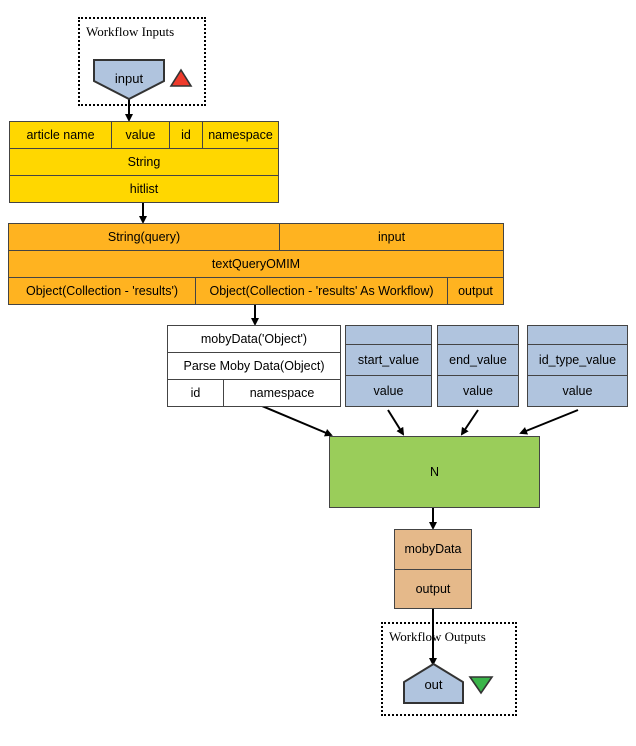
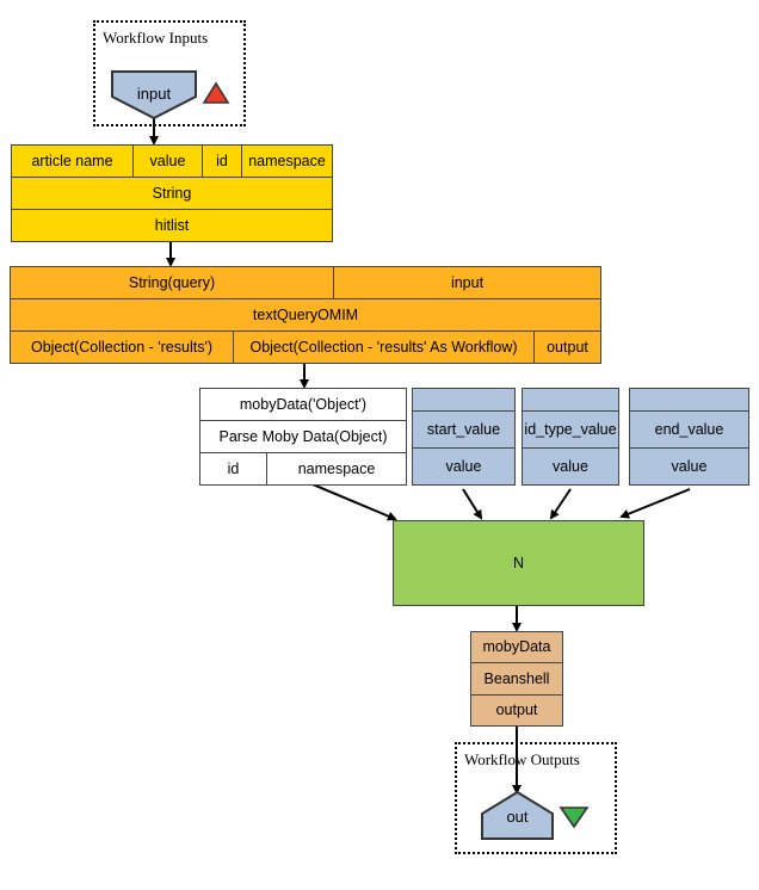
  Workflow Inputs
  input
  article name
  value
  id
  namespace
  String
  hitlist
  String(query)
  input
  textQueryOMIM
  Object(Collection - 'results')
  Object(Collection - 'results' As Workflow)
  output
  mobyData('Object')
  Parse Moby Data(Object)
  id
  namespace
  start_value
  value
- end_value
+ id_type_value
  value
- id_type_value
+ end_value
  value
  N
  mobyData
+ Beanshell
  output
  Workflow Outputs
  out
